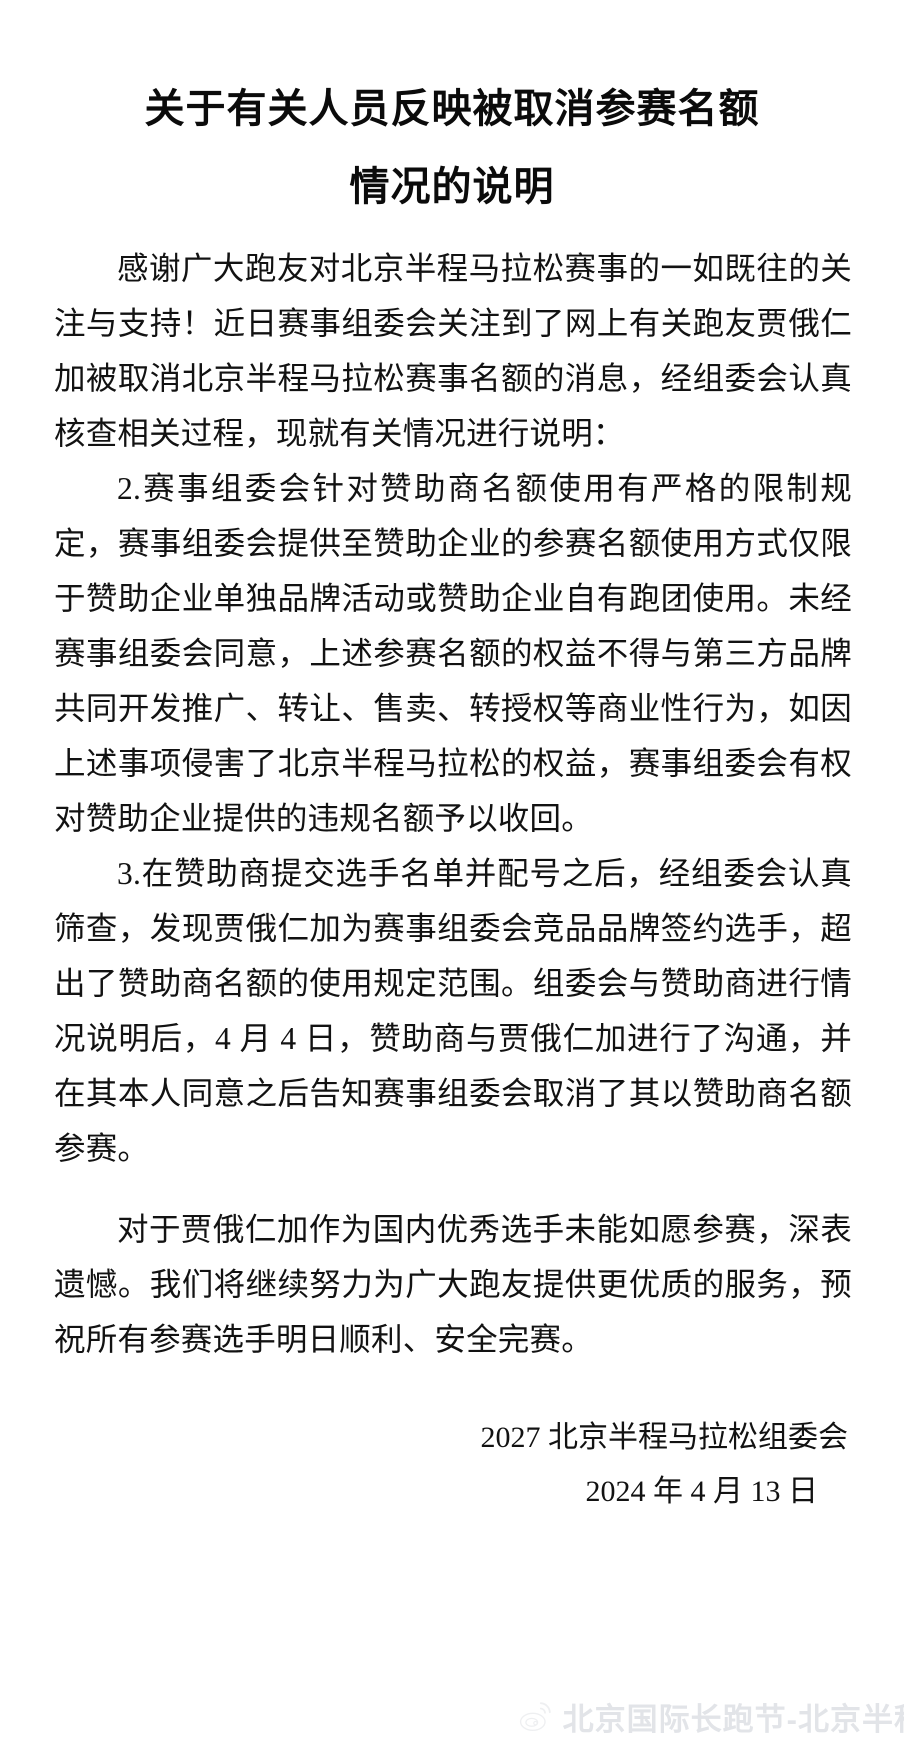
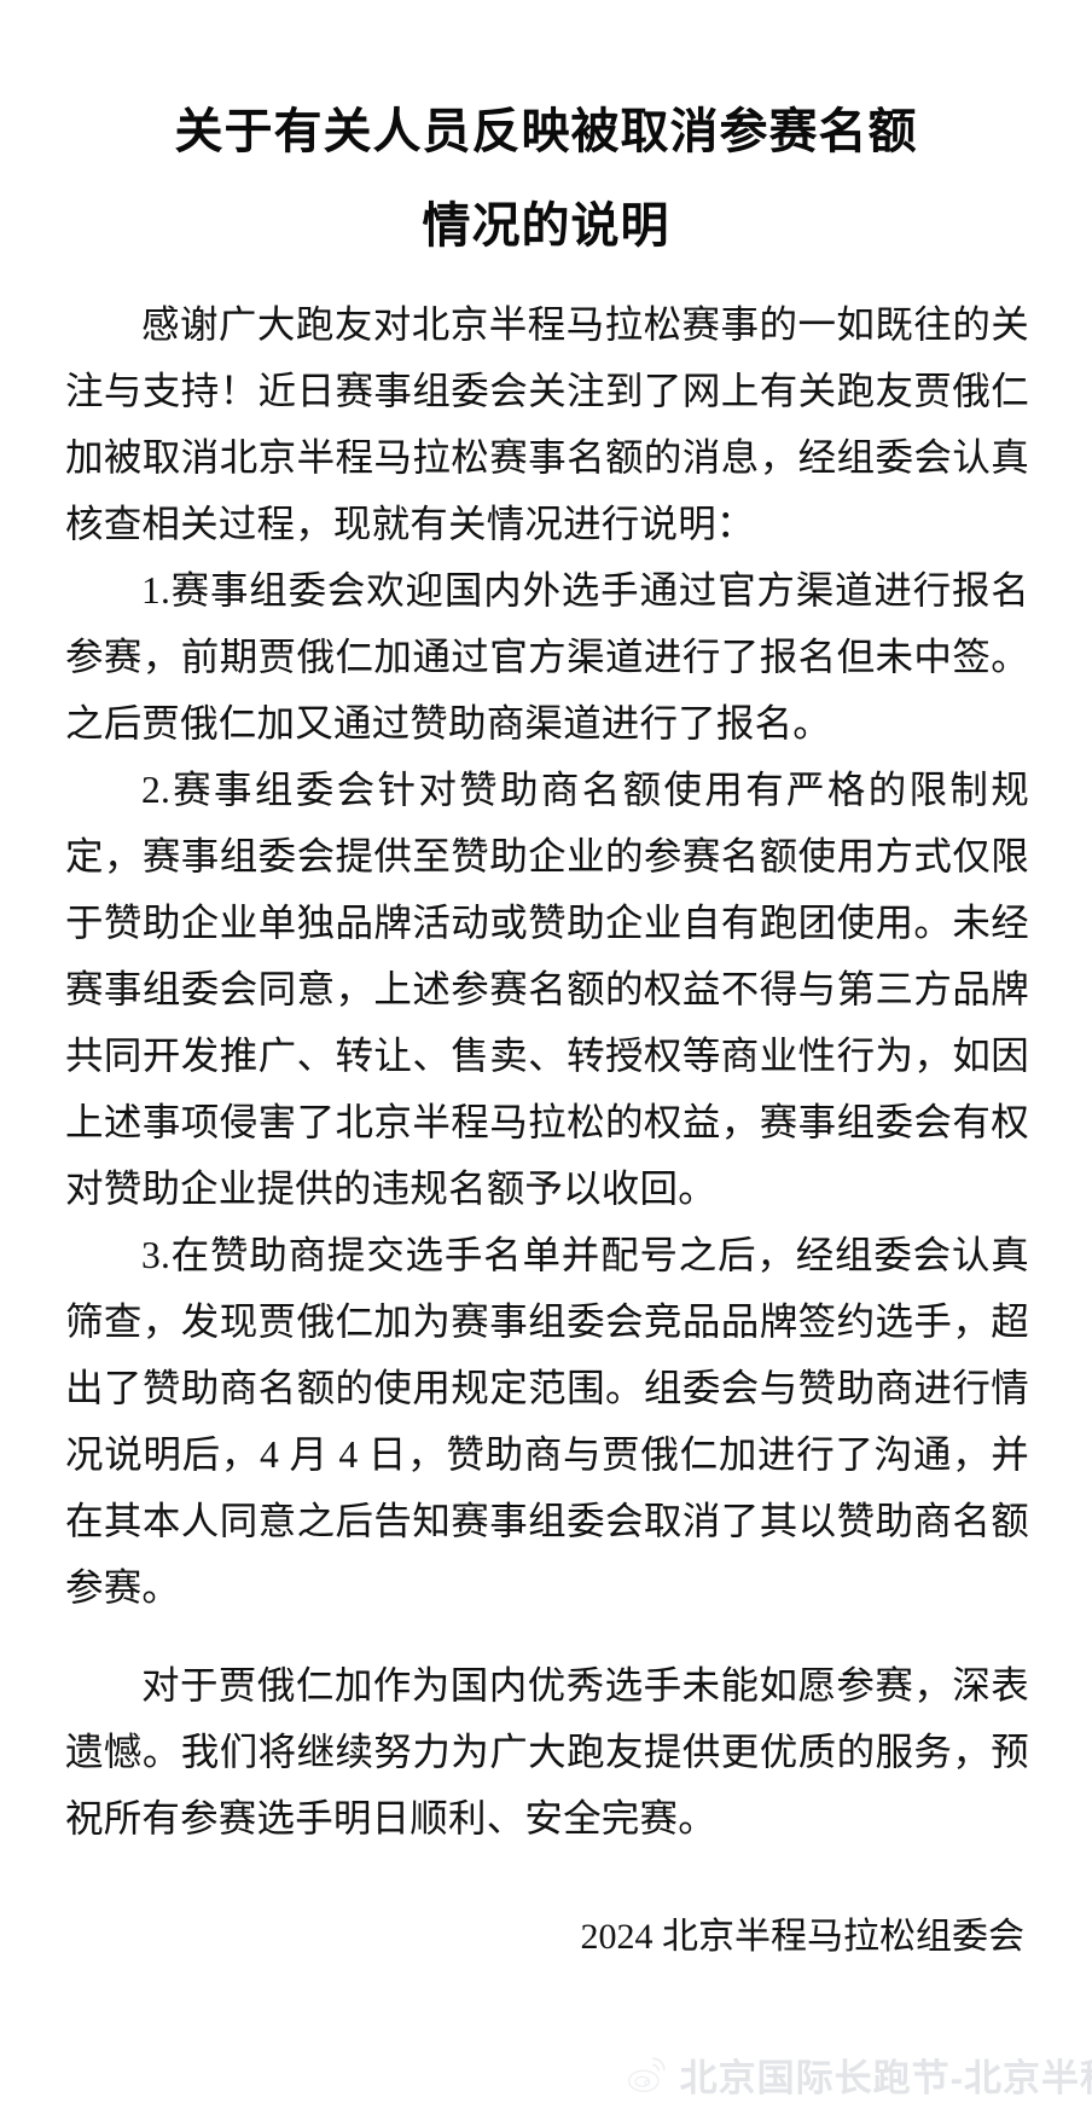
  关于有关人员反映被取消参赛名额
  情况的说明
  感谢广大跑友对北京半程马拉松赛事的一如既往的关注与支持！近日赛事组委会关注到了网上有关跑友贾俄仁加被取消北京半程马拉松赛事名额的消息，经组委会认真核查相关过程，现就有关情况进行说明：
+ 1.赛事组委会欢迎国内外选手通过官方渠道进行报名参赛，前期贾俄仁加通过官方渠道进行了报名但未中签。之后贾俄仁加又通过赞助商渠道进行了报名。
  2.赛事组委会针对赞助商名额使用有严格的限制规定，赛事组委会提供至赞助企业的参赛名额使用方式仅限于赞助企业单独品牌活动或赞助企业自有跑团使用。未经赛事组委会同意，上述参赛名额的权益不得与第三方品牌共同开发推广、转让、售卖、转授权等商业性行为，如因上述事项侵害了北京半程马拉松的权益，赛事组委会有权对赞助企业提供的违规名额予以收回。
  3.在赞助商提交选手名单并配号之后，经组委会认真筛查，发现贾俄仁加为赛事组委会竞品品牌签约选手，超出了赞助商名额的使用规定范围。组委会与赞助商进行情况说明后，4 月 4 日，赞助商与贾俄仁加进行了沟通，并在其本人同意之后告知赛事组委会取消了其以赞助商名额参赛。
  对于贾俄仁加作为国内优秀选手未能如愿参赛，深表遗憾。我们将继续努力为广大跑友提供更优质的服务，预祝所有参赛选手明日顺利、安全完赛。
- 2027 北京半程马拉松组委会
+ 2024 北京半程马拉松组委会
- 2024 年 4 月 13 日
  北京国际长跑节-北京半
